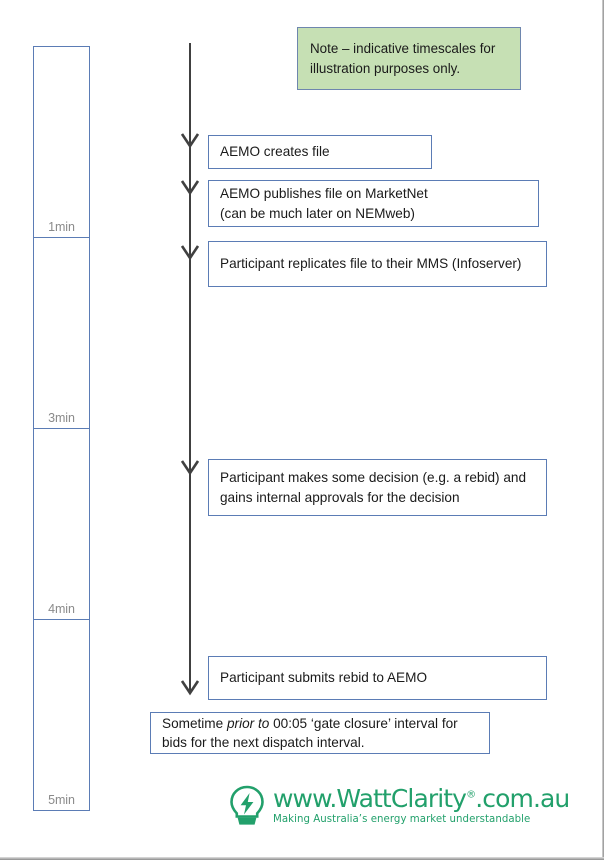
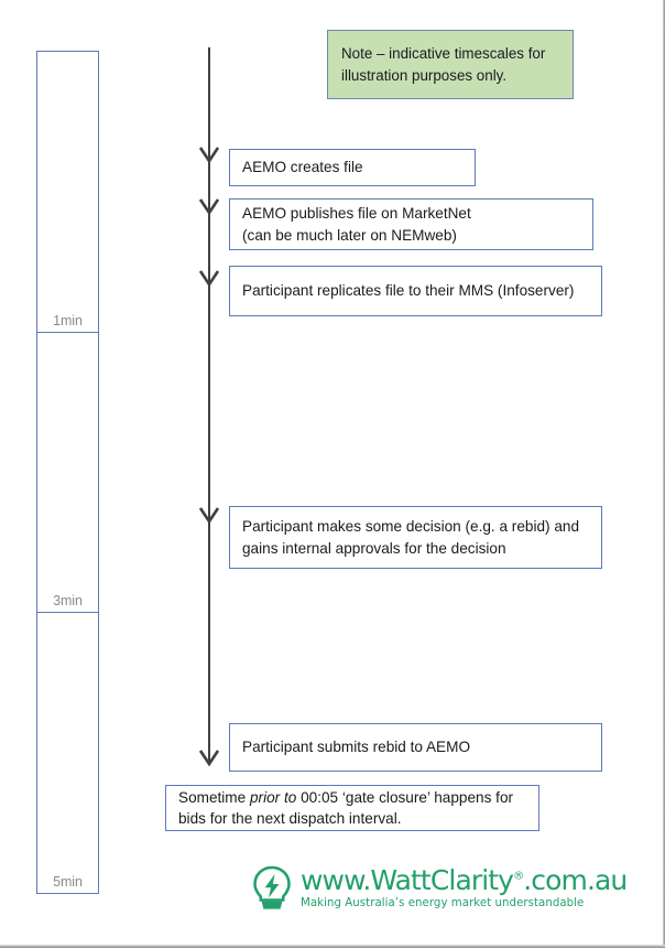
  1min
  3min
- 4min
  5min
  Note – indicative timescales for illustration purposes only.
  AEMO creates file
  AEMO publishes file on MarketNet
  (can be much later on NEMweb)
  Participant replicates file to their MMS (Infoserver)
  Participant makes some decision (e.g. a rebid) and
  gains internal approvals for the decision
  Participant submits rebid to AEMO
- Sometime prior to 00:05 ‘gate closure’ interval for
+ Sometime prior to 00:05 ‘gate closure’ happens for
  bids for the next dispatch interval.
  www.WattClarity®.com.au
  Making Australia’s energy market understandable
